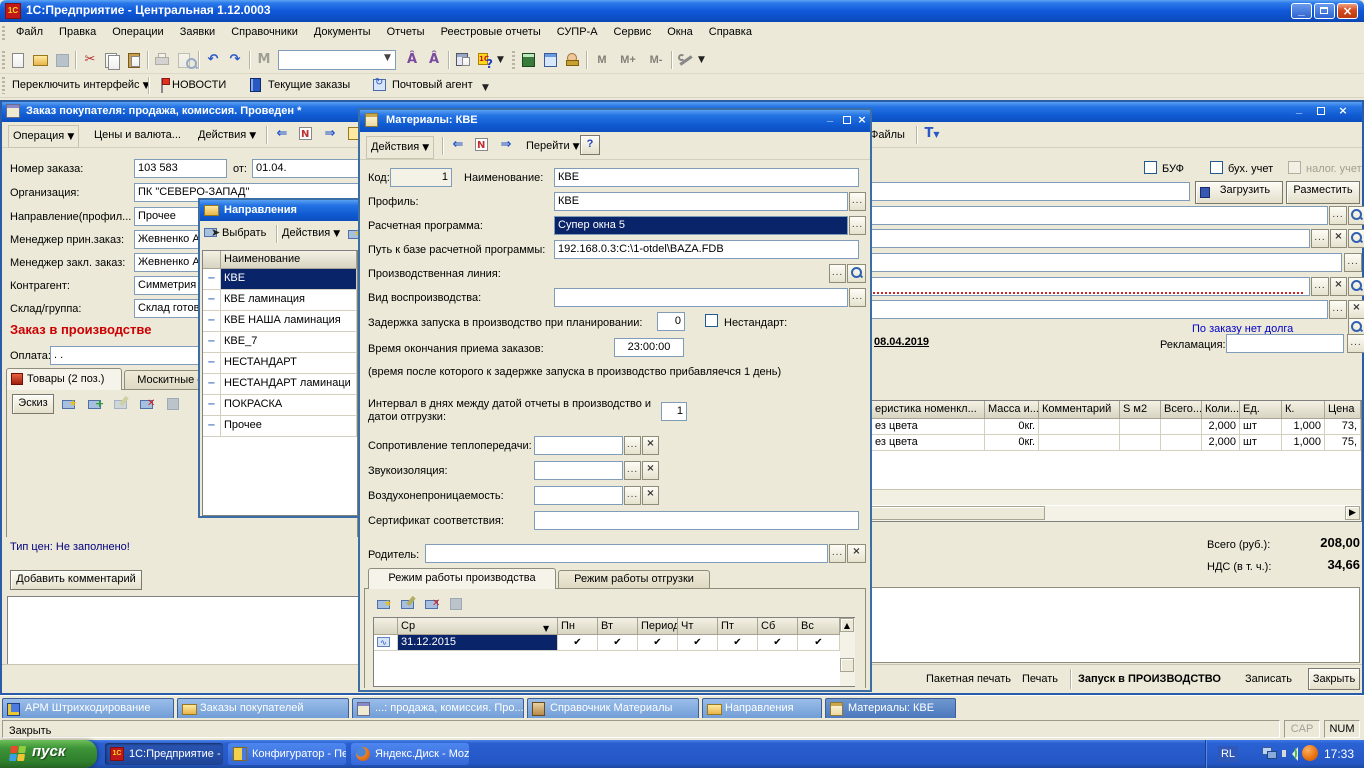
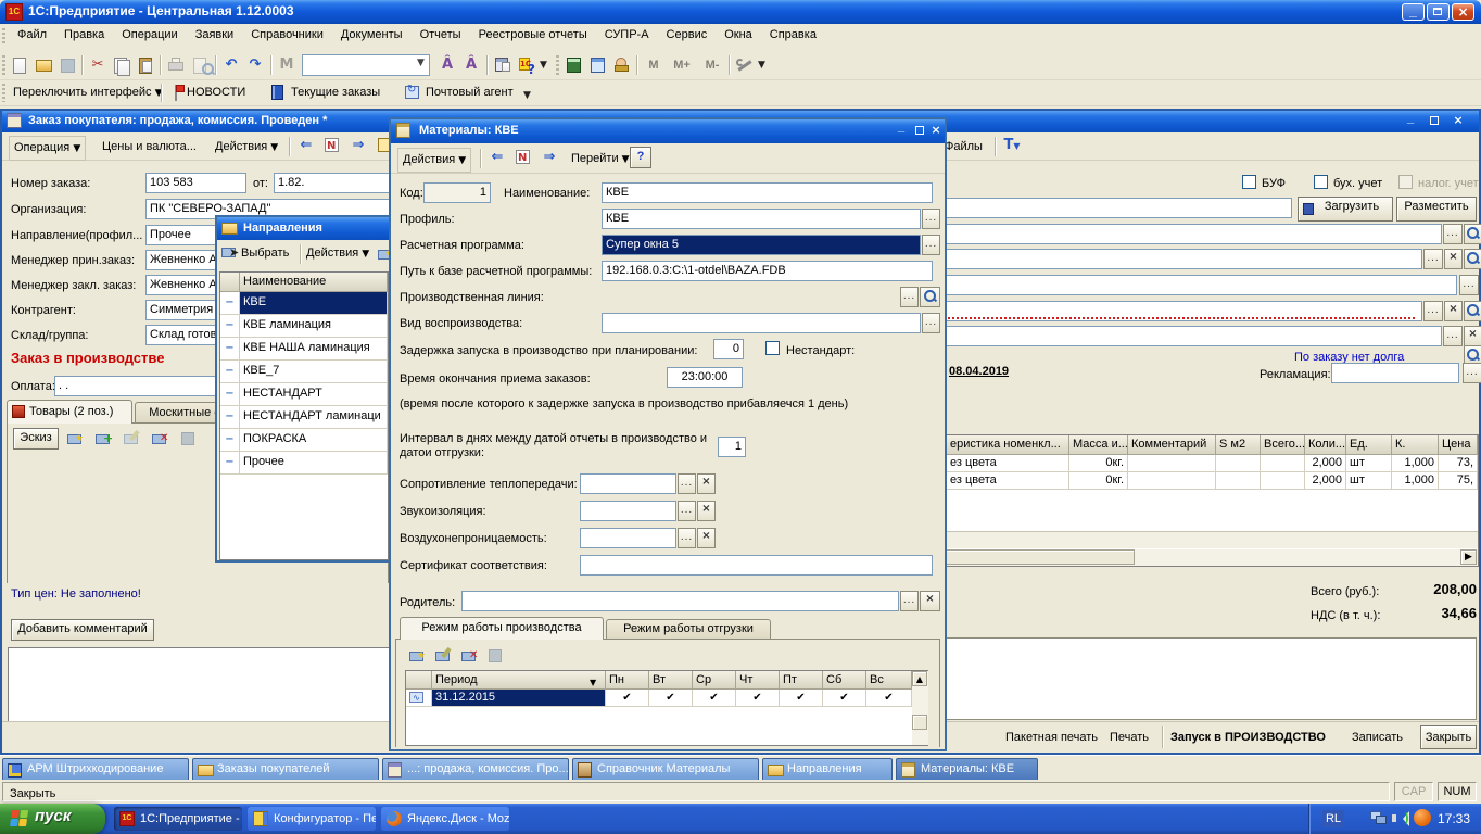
  1С
  1С:Предприятие - Центральная 1.12.0003
  _
  ×
  Файл Правка Операции Заявки Справочники Документы Отчеты Реестровые отчеты СУПР-А Сервис Окна Справка
  ✂
  ↶
  ↷
  М
  ▼
  Â
  Â
  1С
  ?
  ▼
  М
  М+
  М-
  ▼
  Переключить интерфейс ▼
  НОВОСТИ
  Текущие заказы
  ↻
  Почтовый агент
  ▼
  Заказ покупателя: продажа, комиссия. Проведен *
  _
  ×
  Операция ▼
  Цены и валюта...
  Действия ▼
  ⇐
  N
  ⇒
  Файлы
  Т▼
  Номер заказа:
  103 583
  от:
- 01.04.
+ 1.82.
  Организация:
  ПК "СЕВЕРО-ЗАПАД"
  Направление(профил...
  Прочее
  Менеджер прин.заказ:
  Жевненко А
  Менеджер закл. заказ:
  Жевненко А
  Контрагент:
  Симметрия
  Склад/группа:
  Склад готов
  Заказ в производстве
  Оплата
  . .
  Товары (2 поз.)
  Москитные
  Эскиз
  ★
  +
  ✕
  Тип цен: Не заполнено!
  Добавить комментарий
  БУФ
  бух. учет
  налог. учет
  Загрузить
  Разместить
  ...
  ...
  ×
  ...
  ...
  ×
  ...
  ×
  По заказу нет долга
  08.04.2019
  Рекламация:
  ...
  еристика номенкл...
  Масса и...
  Комментарий
  S м2
  Всего...
  Коли...
  Ед.
  К.
  Цена
  ез цвета
  0кг.
  2,000
  шт
  1,000
  73,
  ез цвета
  0кг.
  2,000
  шт
  1,000
  75,
  ▶
  Всего (руб.):
  208,00
  НДС (в т. ч.):
  34,66
  Пакетная печать
  Печать
  Запуск в ПРОИЗВОДСТВО
  Записать
  Закрыть
  Направления
  ➤
  Выбрать
  Действия ▼
  Наименование
  −
  КВЕ
  −
  КВЕ ламинация
  −
  КВЕ НАША ламинация
  −
  КВЕ_7
  −
  НЕСТАНДАРТ
  −
  НЕСТАНДАРТ ламинаци
  −
  ПОКРАСКА
  −
  Прочее
  Материалы: КВЕ
  _
  ×
  Действия ▼
  ⇐
  N
  ⇒
  Перейти ▼
  ?
  Код:
  1
  Наименование:
  КВЕ
  Профиль:
  КВЕ
  ...
  Расчетная программа:
  Супер окна 5
  ...
  Путь к базе расчетной программы:
  192.168.0.3:C:\1-otdel\BAZA.FDB
  Производственная линия:
  ...
  Вид воспроизводства:
  ...
  Задержка запуска в производство при планировании:
  0
  Нестандарт:
  Время окончания приема заказов:
  23:00:00
  (время после которого к задержке запуска в производство прибавляечся 1 день)
  Интервал в днях между датой отчеты в производство и датои отгрузки:
  1
  Сопротивление теплопередачи:
  ...
  ×
  Звукоизоляция:
  ...
  ×
  Воздухонепроницаемость:
  ...
  ×
  Сертификат соответствия:
  Родитель:
  ...
  ×
  Режим работы производства
  Режим работы отгрузки
  ★
  ✕
- Ср
+ Период
  ▼
  Пн
  Вт
- Период
+ Ср
  Чт
  Пт
  Сб
  Вс
  ∿
  31.12.2015
  ✔
  ✔
  ✔
  ✔
  ✔
  ✔
  ✔
  ▲
  АРМ Штрихкодирование
  Заказы покупателей
  ...: продажа, комиссия. Про...
  Справочник Материалы
  Направления
  Материалы: КВЕ
  Закрыть
  CAP
  NUM
  пуск
  1С:Предприятие -
  Конфигуратор - Пе
  Яндекс.Диск - Moz
  RL
  17:33
